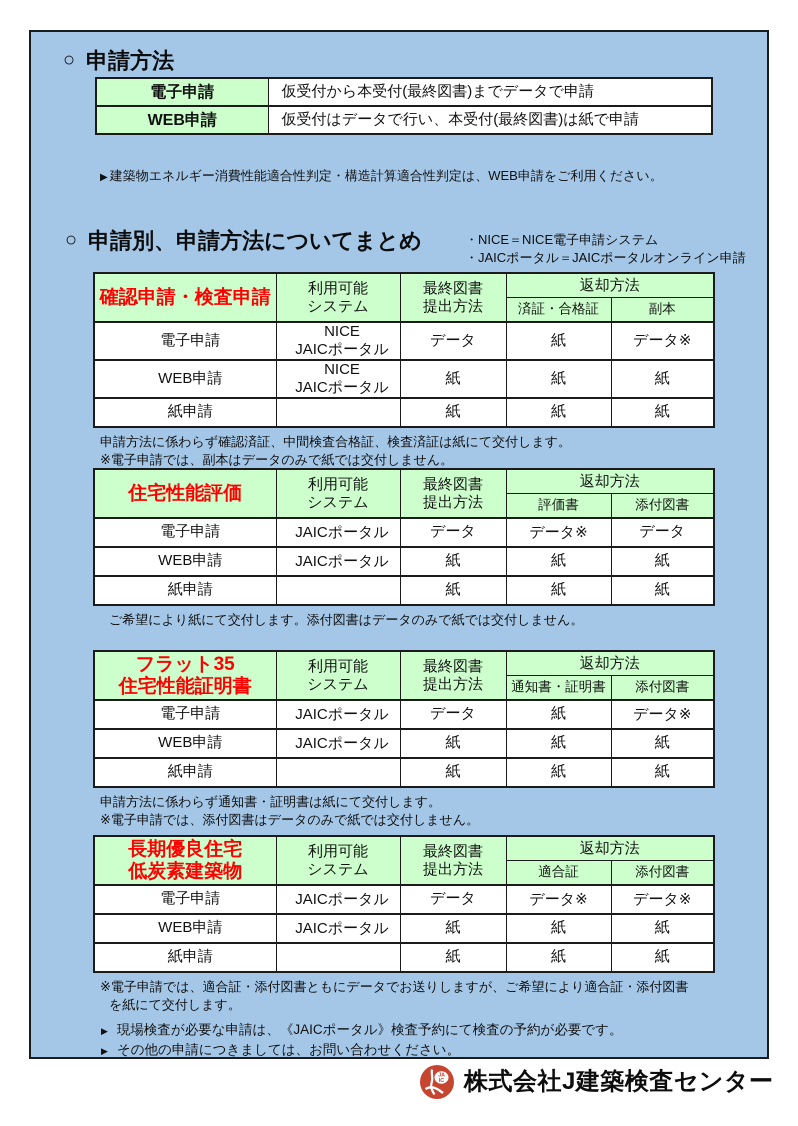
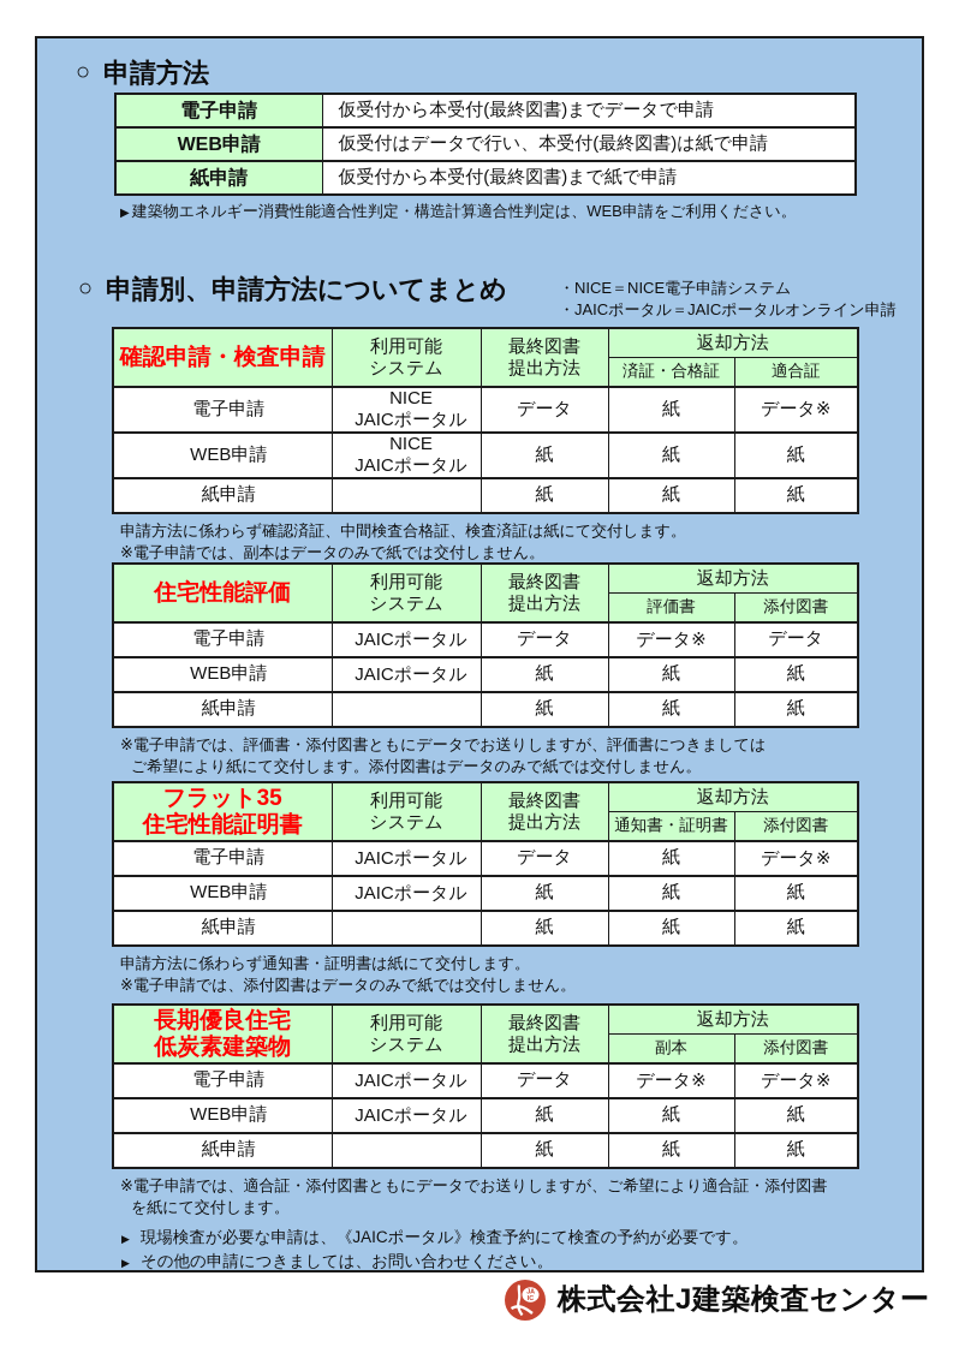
  ○
  申請方法
  電子申請	仮受付から本受付(最終図書)までデータで申請
  WEB申請	仮受付はデータで行い、本受付(最終図書)は紙で申請
+ 紙申請	仮受付から本受付(最終図書)まで紙で申請
  ▶
  建築物エネルギー消費性能適合性判定・構造計算適合性判定は、WEB申請をご利用ください。
  ○
  申請別、申請方法についてまとめ
  ・NICE＝NICE電子申請システム
  ・JAICポータル＝JAICポータルオンライン申請
  確認申請・検査申請	利用可能 システム	最終図書 提出方法	返却方法
- 済証・合格証	副本
+ 済証・合格証	適合証
  電子申請	NICE JAICポータル	データ	紙	データ※
  WEB申請	NICE JAICポータル	紙	紙	紙
  紙申請		紙	紙	紙
  申請方法に係わらず確認済証、中間検査合格証、検査済証は紙にて交付します。
  ※電子申請では、副本はデータのみで紙では交付しません。
  住宅性能評価	利用可能 システム	最終図書 提出方法	返却方法
  評価書	添付図書
  電子申請	JAICポータル	データ	データ※	データ
  WEB申請	JAICポータル	紙	紙	紙
  紙申請		紙	紙	紙
+ ※電子申請では、評価書・添付図書ともにデータでお送りしますが、評価書につきましては
  ご希望により紙にて交付します。添付図書はデータのみで紙では交付しません。
  フラット35 住宅性能証明書	利用可能 システム	最終図書 提出方法	返却方法
  通知書・証明書	添付図書
  電子申請	JAICポータル	データ	紙	データ※
  WEB申請	JAICポータル	紙	紙	紙
  紙申請		紙	紙	紙
  申請方法に係わらず通知書・証明書は紙にて交付します。
  ※電子申請では、添付図書はデータのみで紙では交付しません。
  長期優良住宅 低炭素建築物	利用可能 システム	最終図書 提出方法	返却方法
- 適合証	添付図書
+ 副本	添付図書
  電子申請	JAICポータル	データ	データ※	データ※
  WEB申請	JAICポータル	紙	紙	紙
  紙申請		紙	紙	紙
  ※電子申請では、適合証・添付図書ともにデータでお送りしますが、ご希望により適合証・添付図書
  を紙にて交付します。
  ▶
  現場検査が必要な申請は、《JAICポータル》検査予約にて検査の予約が必要です。
  ▶
  その他の申請につきましては、お問い合わせください。
  株式会社J建築検査センター
